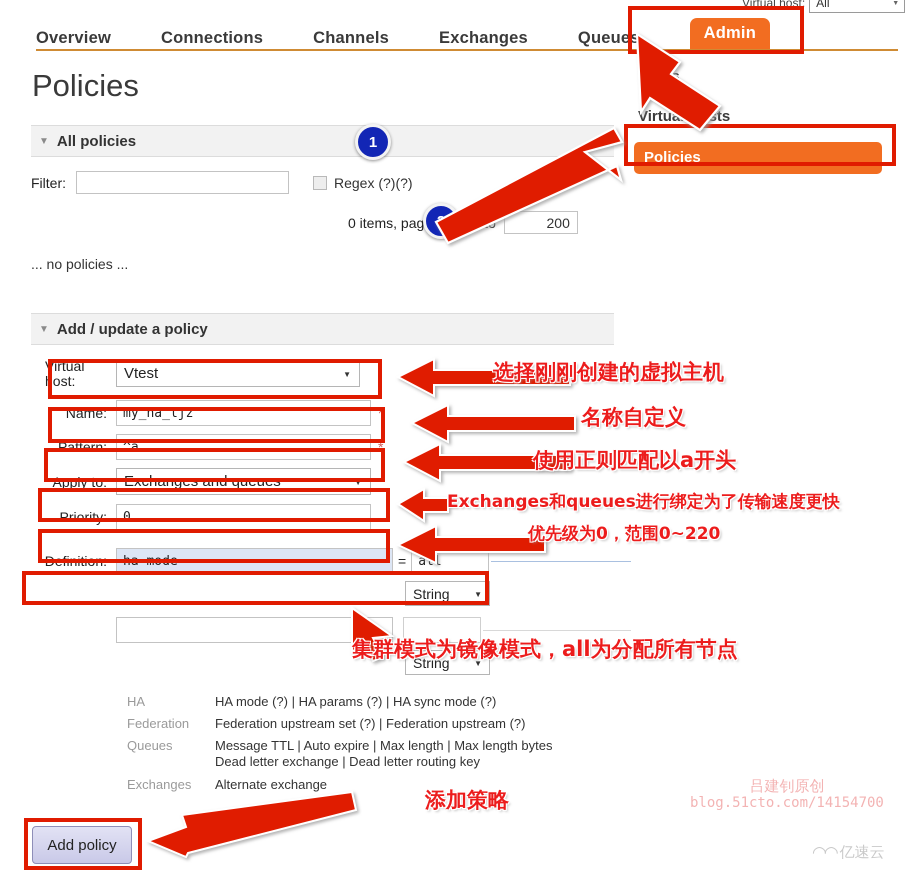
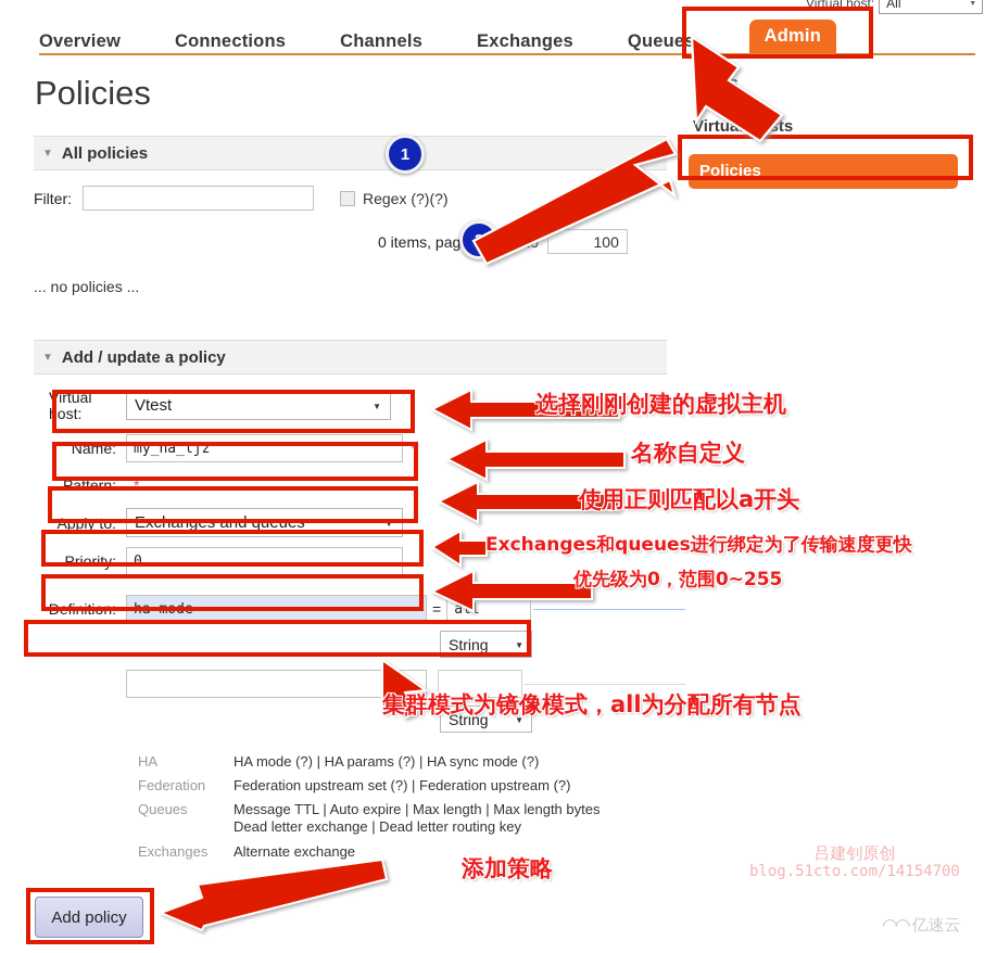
  Virtual host:
  All
  Overview
  Connections
  Channels
  Exchanges
  Queues
  Admin
  Policies
  Virtuasts
  Policies
  ▼
  All policies
  Filter:
  Regex (?)(?)
- 200
+ 100
  ... no policies ...
  ▼
  Add / update a policy
  Virtual host:
  Vtest
  ▼
  Name:
  my_ha_ljz
  *
  Pattern:
- ^a
  *
  Apply to:
  Exchanges and queues
  ▼
  Priority:
  0
  Definition:
  ha-mode
  =
  String
  ▼
  String
  ▼
  HA	HA mode (?) | HA params (?) | HA sync mode (?)
  Federation	Federation upstream set (?) | Federation upstream (?)
  Queues	Message TTL | Auto expire | Max length | Max length bytes Dead letter exchange | Dead letter routing key
  Exchanges	Alternate exchange
  Add policy
  1
  选择刚刚创建的虚拟主机
  名称自定义
  使用正则匹配以a开头
  Exchanges和queues进行绑定为了传输速度更快
- 优先级为0，范围0~220
+ 优先级为0，范围0~255
  集群模式为镜像模式，all为分配所有节点
  添加策略
  吕建钊原创
  blog.51cto.com/14154700
  ◠◠
  亿速云
